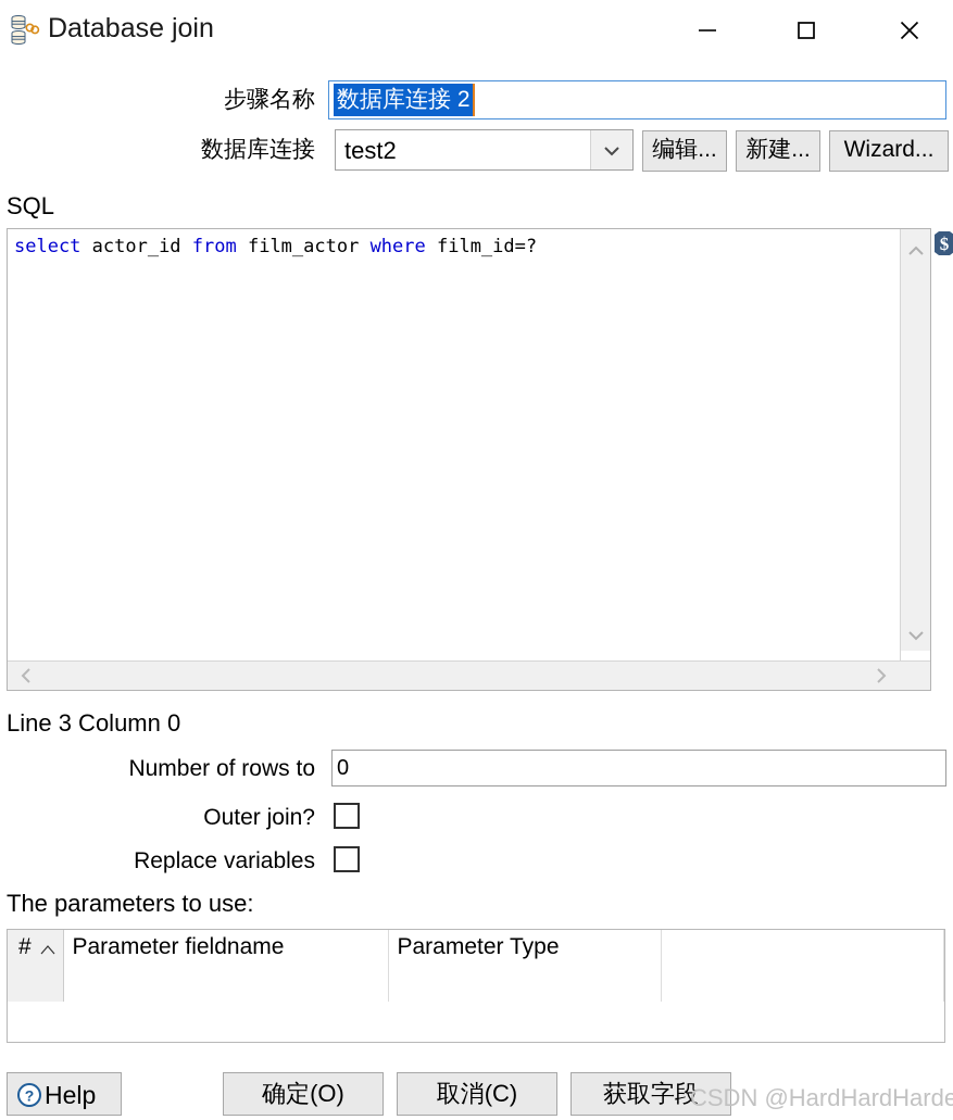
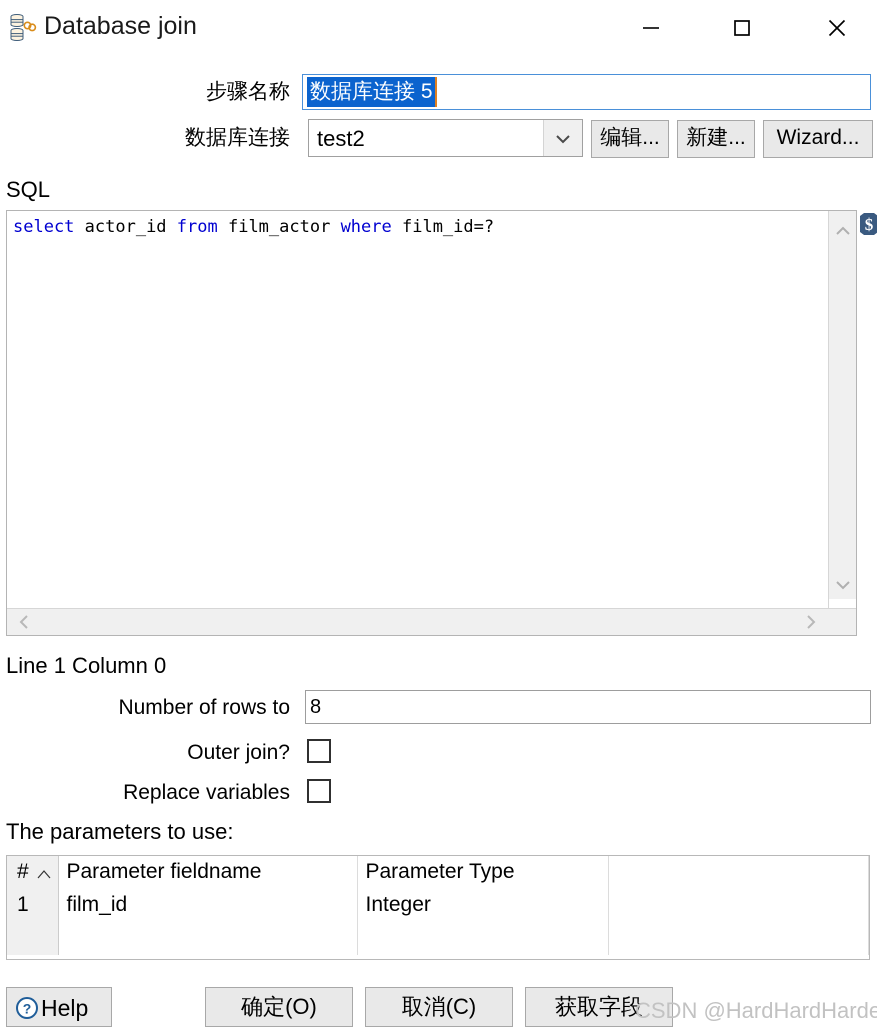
  Database join
  步骤名称
- 数据库连接 2
+ 数据库连接 5
  数据库连接
  test2
  编辑...
  新建...
  Wizard...
  SQL
  select actor_id from film_actor where film_id=?
  $
- Line 3 Column 0
+ Line 1 Column 0
  Number of rows to
- 0
+ 8
  Outer join?
  Replace variables
  The parameters to use:
  #	Parameter fieldname	Parameter Type
+ 1	film_id	Integer
  ?
  Help
  确定(O)
  取消(C)
  获取字段
  CSDN @HardHardHarde
